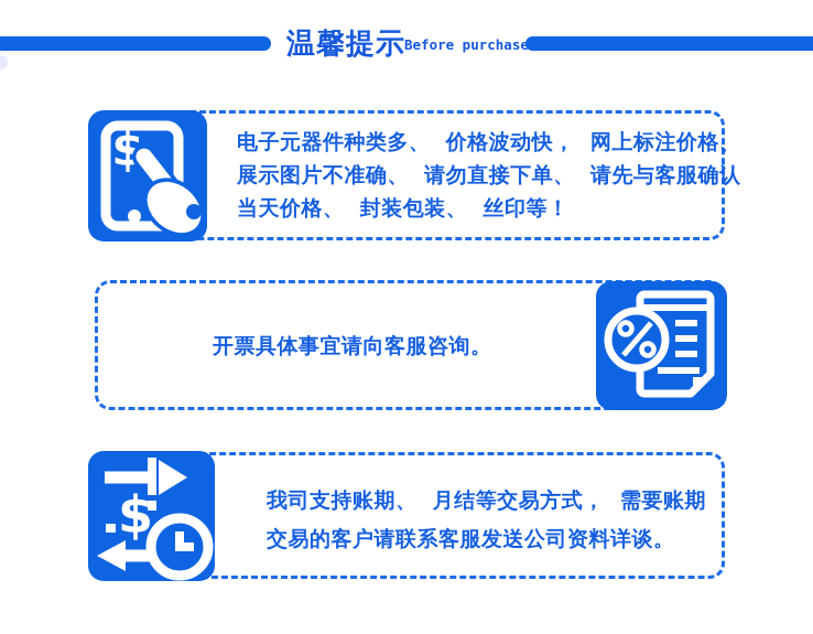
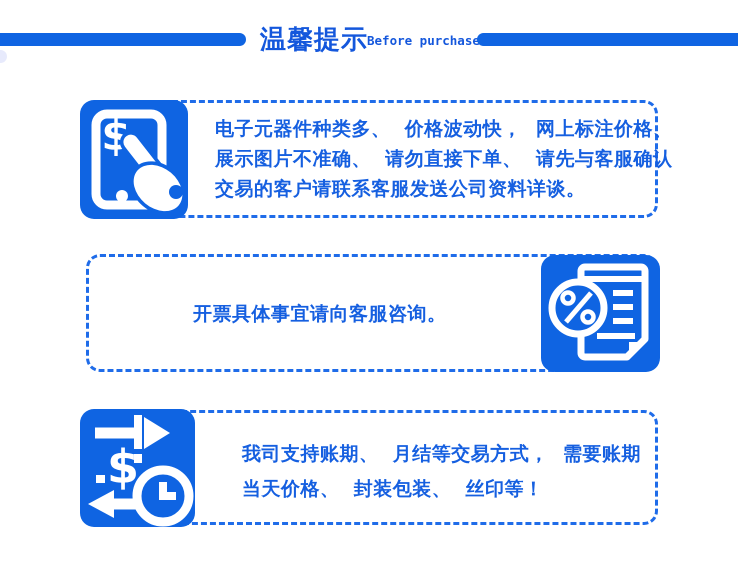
  温馨提示
  Before purchas
  $
  电子元器件种类多、 价格波动快， 网上标注价格、
  展示图片不准确、 请勿直接下单、 请先与客服确认
- 当天价格、 封装包装、 丝印等！
+ 交易的客户请联系客服发送公司资料详谈。
  开票具体事宜请向客服咨询。
  $
  我司支持账期、 月结等交易方式， 需要账期
- 交易的客户请联系客服发送公司资料详谈。
+ 当天价格、 封装包装、 丝印等！
